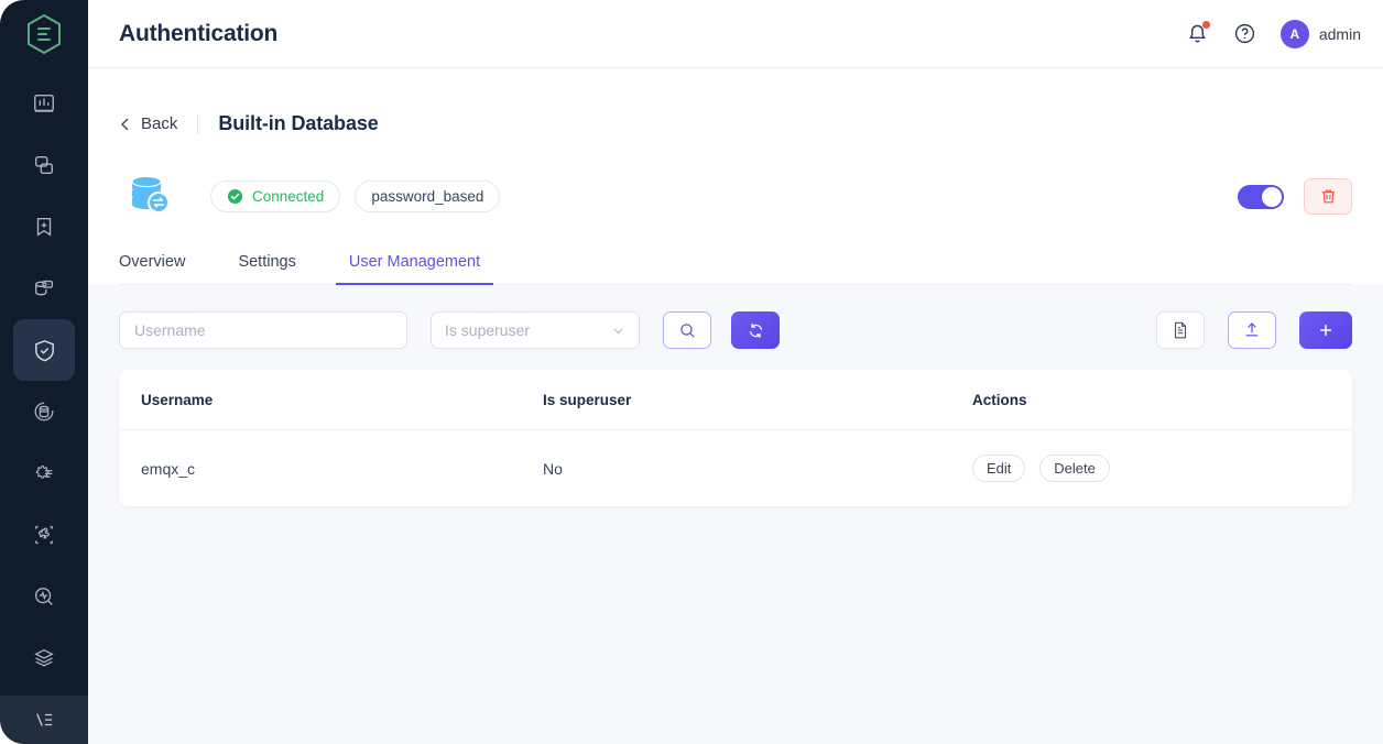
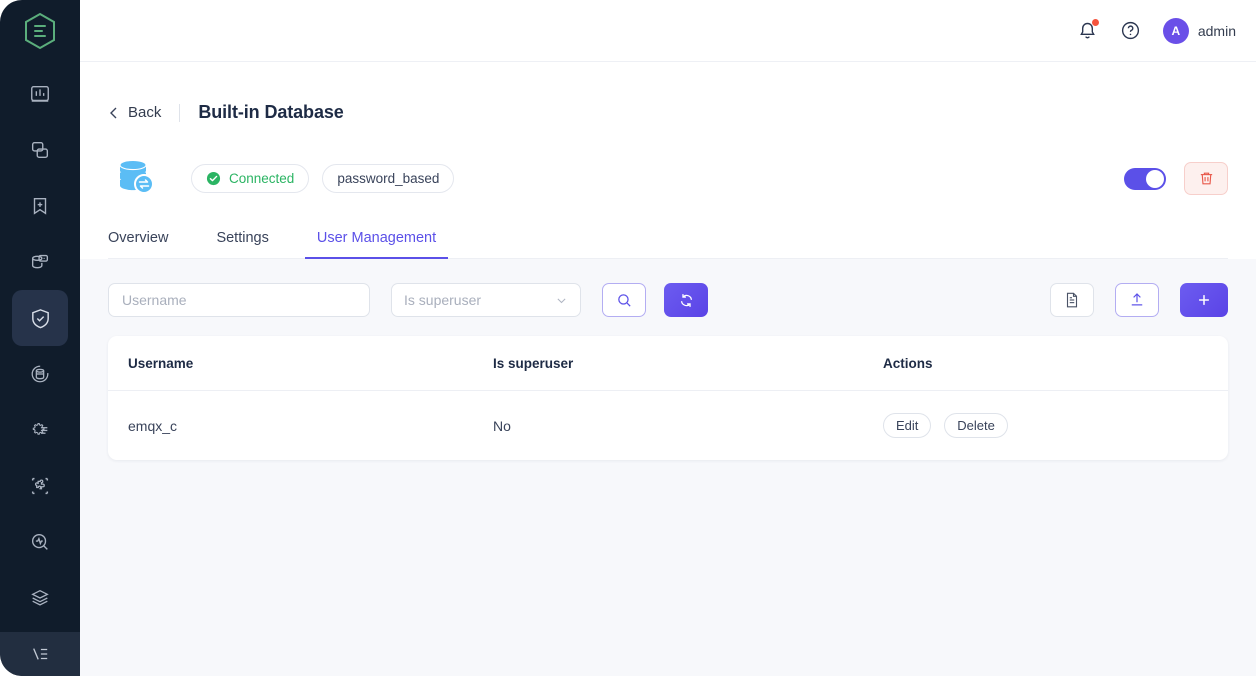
- Authentication
  A
  admin
  Back
  Built-in Database
  Connected
  password_based
  Overview
  Settings
  User Management
  Username
  Is superuser
  Username	Is superuser	Actions
  emqx_c	No	Edit Delete
